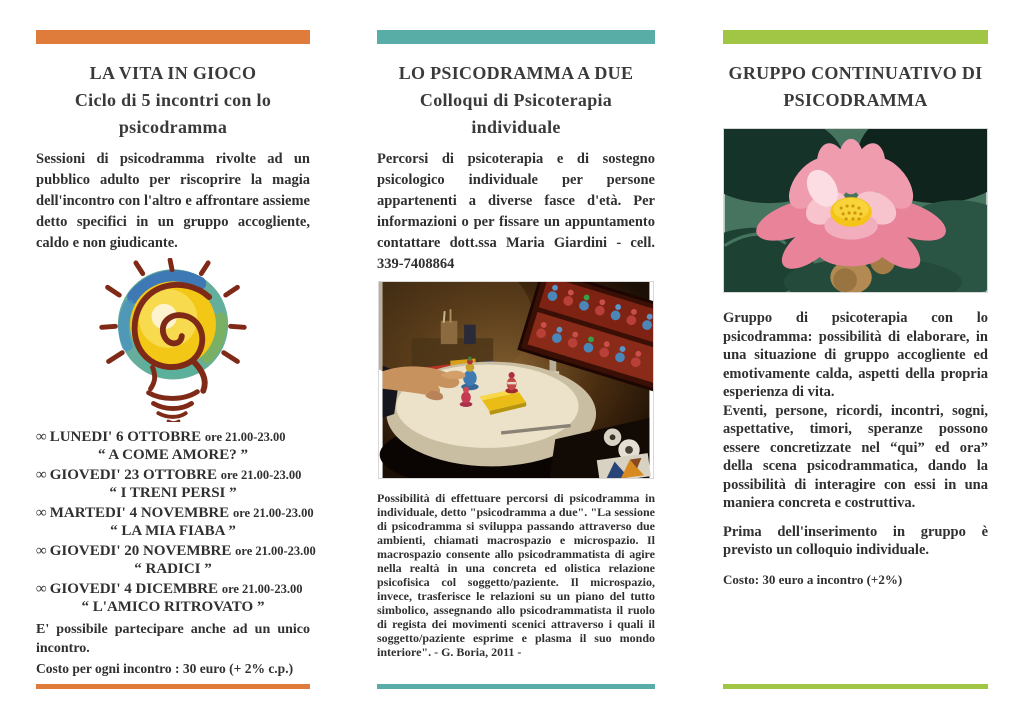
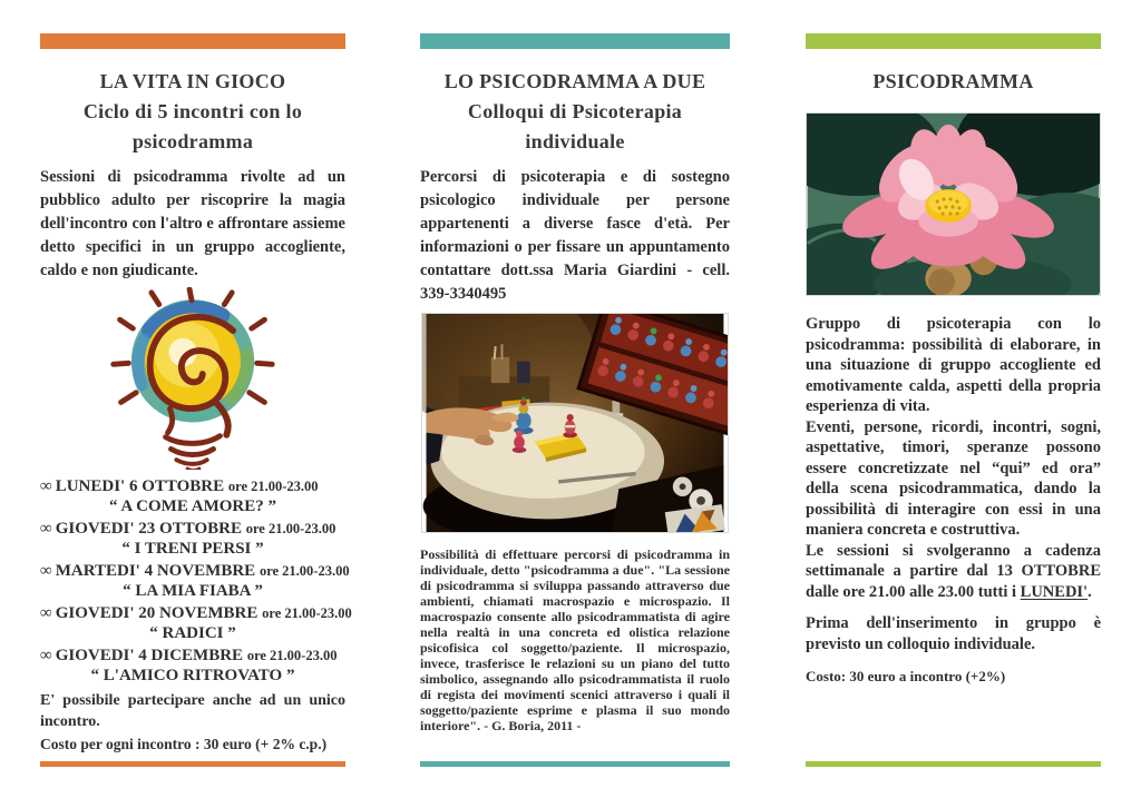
  LA VITA IN GIOCO
  Ciclo di 5 incontri con lo
  psicodramma
  Sessioni di psicodramma rivolte ad un pubblico adulto per riscoprire la magia dell'incontro con l'altro e affrontare assieme detto specifici in un gruppo accogliente, caldo e non giudicante.
  ∞ LUNEDI' 6 OTTOBRE ore 21.00-23.00
  “ A COME AMORE? ”
  ∞ GIOVEDI' 23 OTTOBRE ore 21.00-23.00
  “ I TRENI PERSI ”
  ∞ MARTEDI' 4 NOVEMBRE ore 21.00-23.00
  “ LA MIA FIABA ”
  ∞ GIOVEDI' 20 NOVEMBRE ore 21.00-23.00
  “ RADICI ”
  ∞ GIOVEDI' 4 DICEMBRE ore 21.00-23.00
  “ L'AMICO RITROVATO ”
  E' possibile partecipare anche ad un unico incontro.
  Costo per ogni incontro : 30 euro (+ 2% c.p.)
  LO PSICODRAMMA A DUE
  Colloqui di Psicoterapia
  individuale
- Percorsi di psicoterapia e di sostegno psicologico individuale per persone appartenenti a diverse fasce d'età. Per informazioni o per fissare un appuntamento contattare dott.ssa Maria Giardini - cell. 339-7408864
+ Percorsi di psicoterapia e di sostegno psicologico individuale per persone appartenenti a diverse fasce d'età. Per informazioni o per fissare un appuntamento contattare dott.ssa Maria Giardini - cell. 339-3340495
  Possibilità di effettuare percorsi di psicodramma in individuale, detto "psicodramma a due". "La sessione di psicodramma si sviluppa passando attraverso due ambienti, chiamati macrospazio e microspazio. Il macrospazio consente allo psicodrammatista di agire nella realtà in una concreta ed olistica relazione psicofisica col soggetto/paziente. Il microspazio, invece, trasferisce le relazioni su un piano del tutto simbolico, assegnando allo psicodrammatista il ruolo di regista dei movimenti scenici attraverso i quali il soggetto/paziente esprime e plasma il suo mondo interiore". - G. Boria, 2011 -
- GRUPPO CONTINUATIVO DI
  PSICODRAMMA
  Gruppo di psicoterapia con lo psicodramma: possibilità di elaborare, in una situazione di gruppo accogliente ed emotivamente calda, aspetti della propria esperienza di vita.
  Eventi, persone, ricordi, incontri, sogni, aspettative, timori, speranze possono essere concretizzate nel “qui” ed ora” della scena psicodrammatica, dando la possibilità di interagire con essi in una maniera concreta e costruttiva.
+ Le sessioni si svolgeranno a cadenza settimanale a partire dal 13 OTTOBRE dalle ore 21.00 alle 23.00 tutti i LUNEDI'.
  Prima dell'inserimento in gruppo è previsto un colloquio individuale.
  Costo: 30 euro a incontro (+2%)
